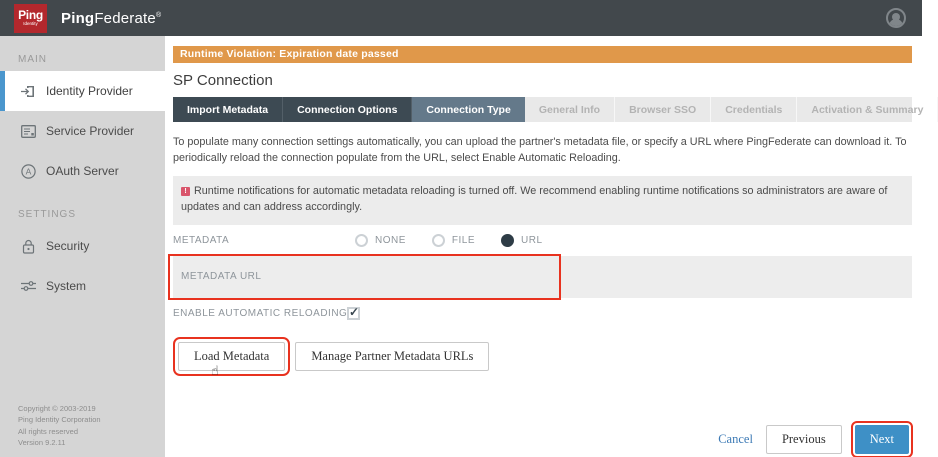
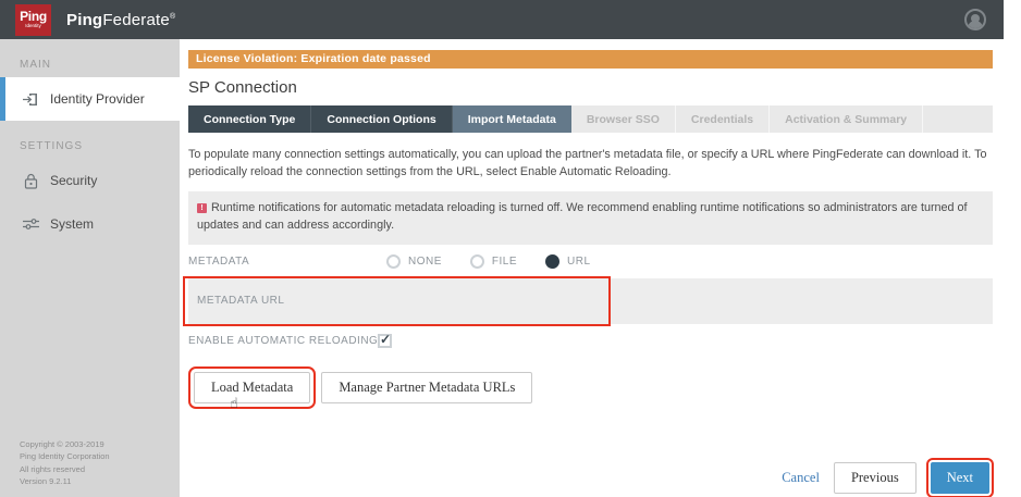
  Ping
  PingFederate
  MAIN
  Identity Provider
- Service Provider
- A
- OAuth Server
  SETTINGS
  Security
  System
  Copyright © 2003-2019
  Ping Identity Corporation
  All rights reserved
  Version 9.2.11
- Runtime Violation: Expiration date passed
+ License Violation: Expiration date passed
  SP Connection
- Import Metadata
+ Connection Type
  Connection Options
- Connection Type
+ Import Metadata
- General Info
  Browser SSO
  Credentials
  Activation & Summary
- To populate many connection settings automatically, you can upload the partner's metadata file, or specify a URL where PingFederate can download it. To periodically reload the connection populate from the URL, select Enable Automatic Reloading.
+ To populate many connection settings automatically, you can upload the partner's metadata file, or specify a URL where PingFederate can download it. To periodically reload the connection settings from the URL, select Enable Automatic Reloading.
- Runtime notifications for automatic metadata reloading is turned off. We recommend enabling runtime notifications so administrators are aware of updates and can address accordingly.
+ Runtime notifications for automatic metadata reloading is turned off. We recommend enabling runtime notifications so administrators are turned of updates and can address accordingly.
  METADATA
  NONE
  FILE
  URL
  METADATA URL
  ENABLE AUTOMATIC RELOADING
  Load Metadata
  Manage Partner Metadata URLs
  ☝
  Cancel
  Previous
  Next
